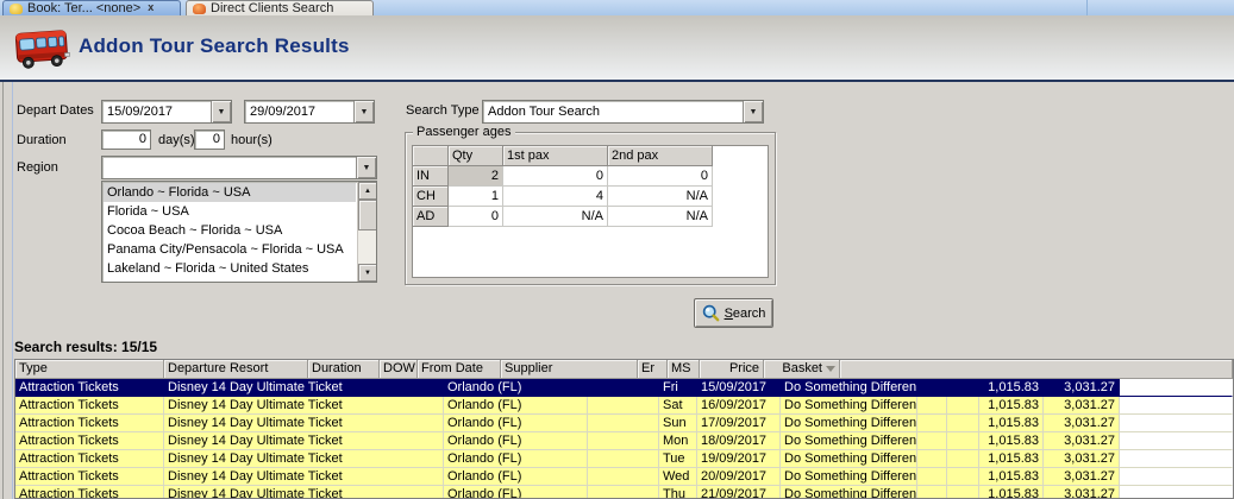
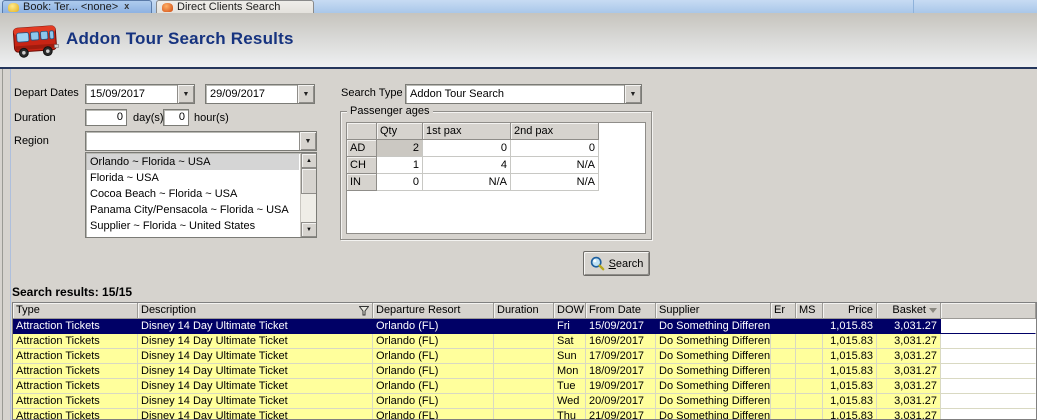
  Book: Ter... <none>
  x
  Direct Clients Search
  Addon Tour Search Results
  Depart Dates
  15/09/2017
  29/09/2017
  Search Type
  Addon Tour Search
  Duration
  0
  day(s)
  0
  hour(s)
  Region
  Orlando ~ Florida ~ USA
  Florida ~ USA
  Cocoa Beach ~ Florida ~ USA
  Panama City/Pensacola ~ Florida ~ USA
- Lakeland ~ Florida ~ United States
+ Supplier ~ Florida ~ United States
  Passenger ages
  Qty
  1st pax
  2nd pax
- IN
+ AD
  2
  0
  0
  CH
  1
  4
  N/A
- AD
+ IN
  0
  N/A
  N/A
  Search
  Search results: 15/15
  Type
+ Description
  Departure Resort
  Duration
  DOW
  From Date
  Supplier
  Er
  MS
  Price
  Basket
  Attraction Tickets
  Disney 14 Day Ultimate Ticket
  Orlando (FL)
  Fri
  15/09/2017
  Do Something Differen
  1,015.83
  3,031.27
  Attraction Tickets
  Disney 14 Day Ultimate Ticket
  Orlando (FL)
  Sat
  16/09/2017
  Do Something Differen
  1,015.83
  3,031.27
  Attraction Tickets
  Disney 14 Day Ultimate Ticket
  Orlando (FL)
  Sun
  17/09/2017
  Do Something Differen
  1,015.83
  3,031.27
  Attraction Tickets
  Disney 14 Day Ultimate Ticket
  Orlando (FL)
  Mon
  18/09/2017
  Do Something Differen
  1,015.83
  3,031.27
  Attraction Tickets
  Disney 14 Day Ultimate Ticket
  Orlando (FL)
  Tue
  19/09/2017
  Do Something Differen
  1,015.83
  3,031.27
  Attraction Tickets
  Disney 14 Day Ultimate Ticket
  Orlando (FL)
  Wed
  20/09/2017
  Do Something Differen
  1,015.83
  3,031.27
  Attraction Tickets
  Disney 14 Day Ultimate Ticket
  Orlando (FL)
  Thu
  21/09/2017
  Do Something Differen
  1,015.83
  3,031.27
